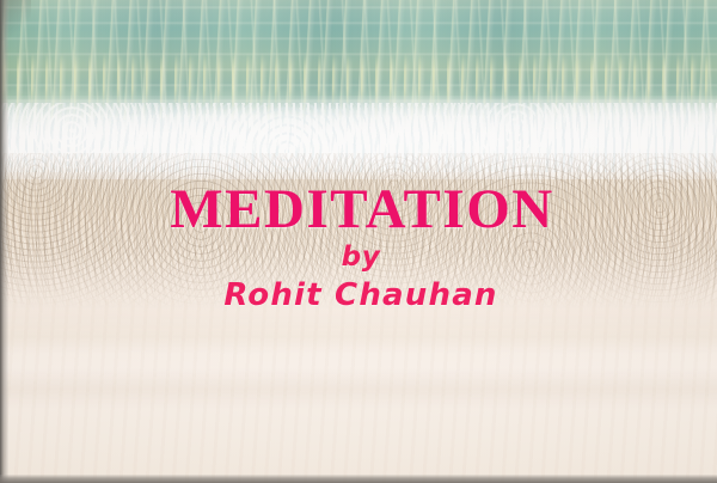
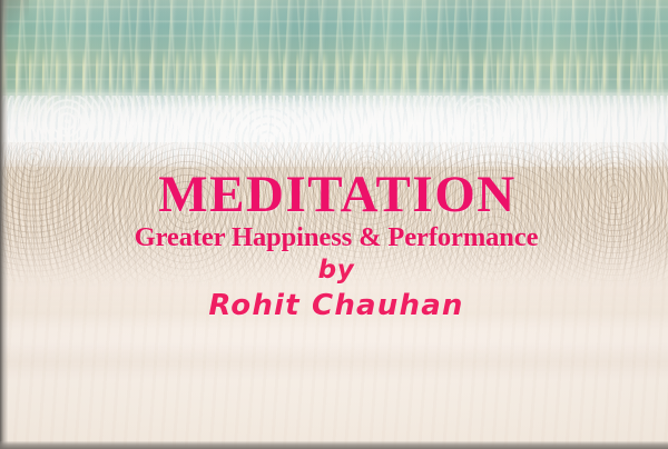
  MEDITATION
+ Greater Happiness & Performance
  by
  Rohit Chauhan
